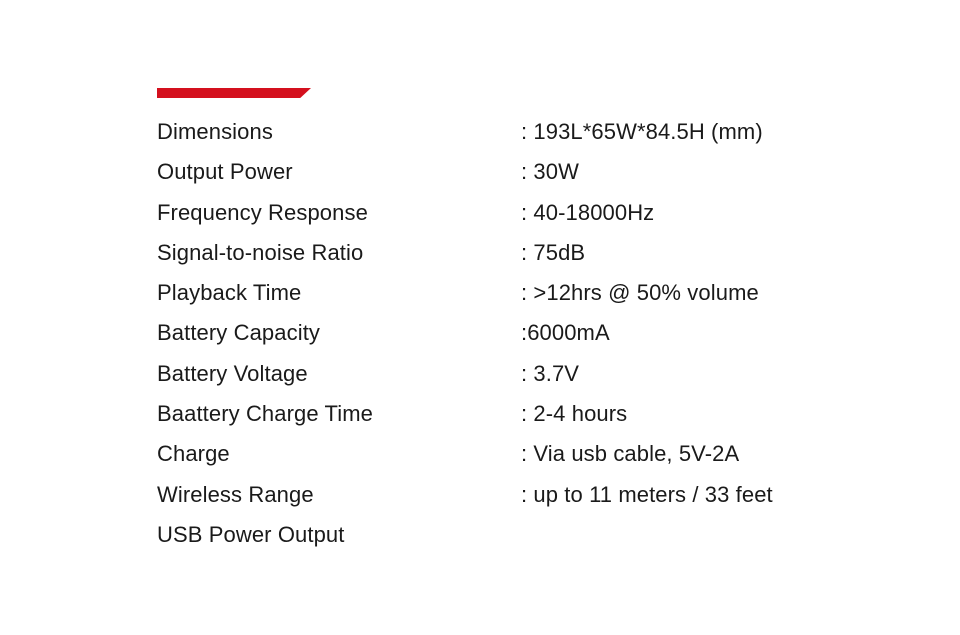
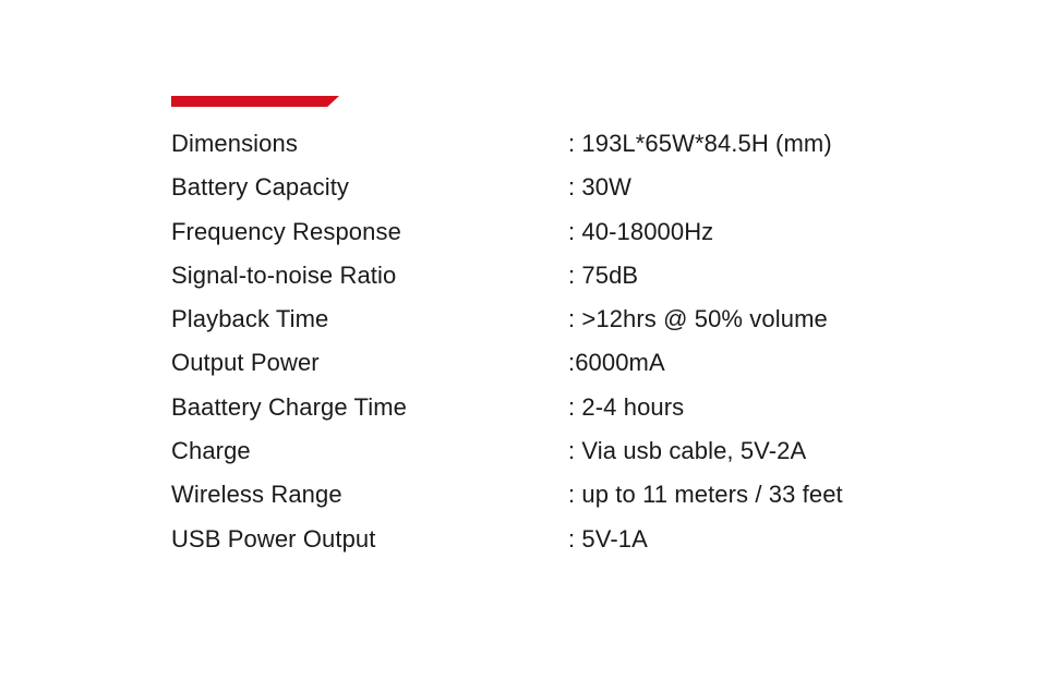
  Dimensions
  : 193L*65W*84.5H (mm)
- Output Power
+ Battery Capacity
  : 30W
  Frequency Response
  : 40-18000Hz
  Signal-to-noise Ratio
  : 75dB
  Playback Time
  : >12hrs @ 50% volume
- Battery Capacity
+ Output Power
  :6000mA
- Battery Voltage
- : 3.7V
  Baattery Charge Time
  : 2-4 hours
  Charge
  : Via usb cable, 5V-2A
  Wireless Range
  : up to 11 meters / 33 feet
  USB Power Output
+ : 5V-1A
